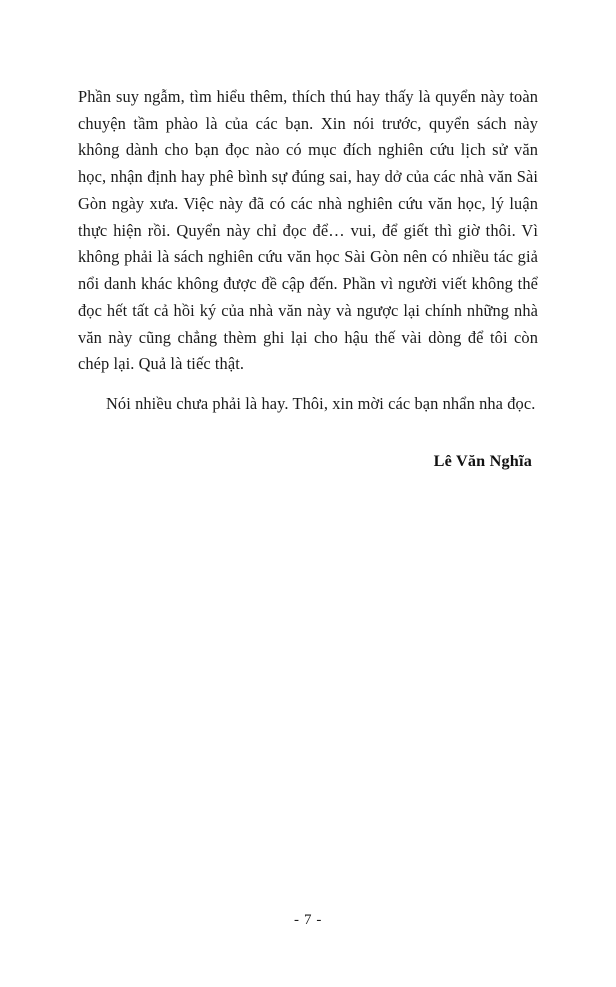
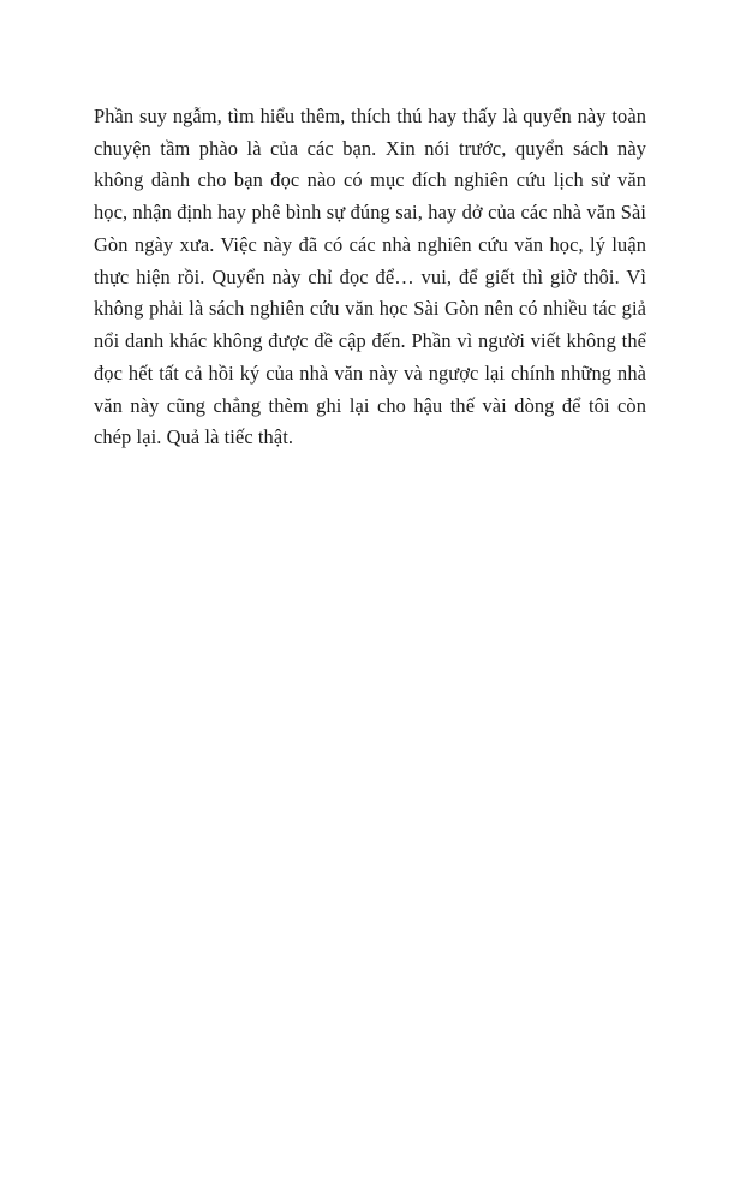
  Phần suy ngẫm, tìm hiểu thêm, thích thú hay thấy là quyển này toàn chuyện tầm phào là của các bạn. Xin nói trước, quyển sách này không dành cho bạn đọc nào có mục đích nghiên cứu lịch sử văn học, nhận định hay phê bình sự đúng sai, hay dở của các nhà văn Sài Gòn ngày xưa. Việc này đã có các nhà nghiên cứu văn học, lý luận thực hiện rồi. Quyển này chỉ đọc để… vui, để giết thì giờ thôi. Vì không phải là sách nghiên cứu văn học Sài Gòn nên có nhiều tác giả nổi danh khác không được đề cập đến. Phần vì người viết không thể đọc hết tất cả hồi ký của nhà văn này và ngược lại chính những nhà văn này cũng chẳng thèm ghi lại cho hậu thế vài dòng để tôi còn chép lại. Quả là tiếc thật.
- Nói nhiều chưa phải là hay. Thôi, xin mời các bạn nhẩn nha đọc.
- Lê Văn Nghĩa
- - 7 -
